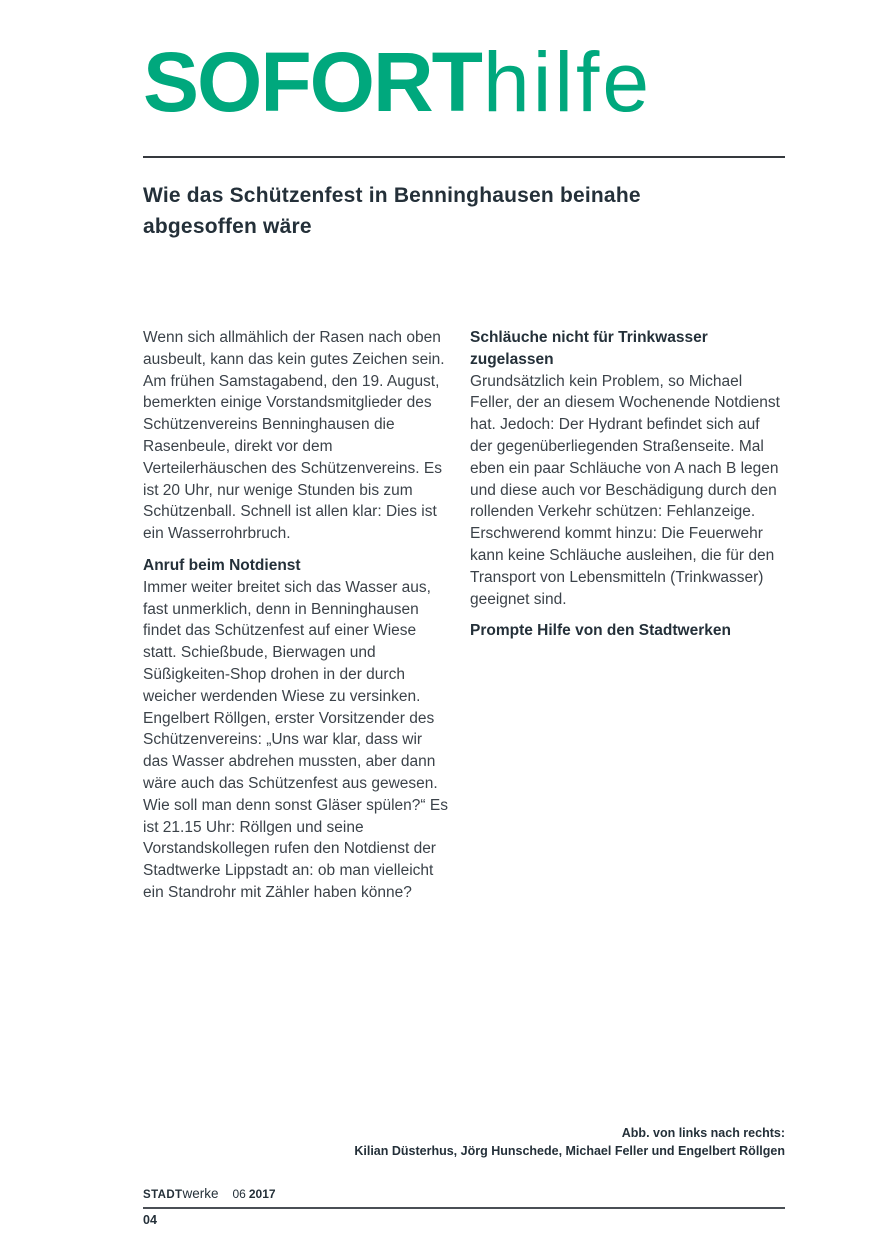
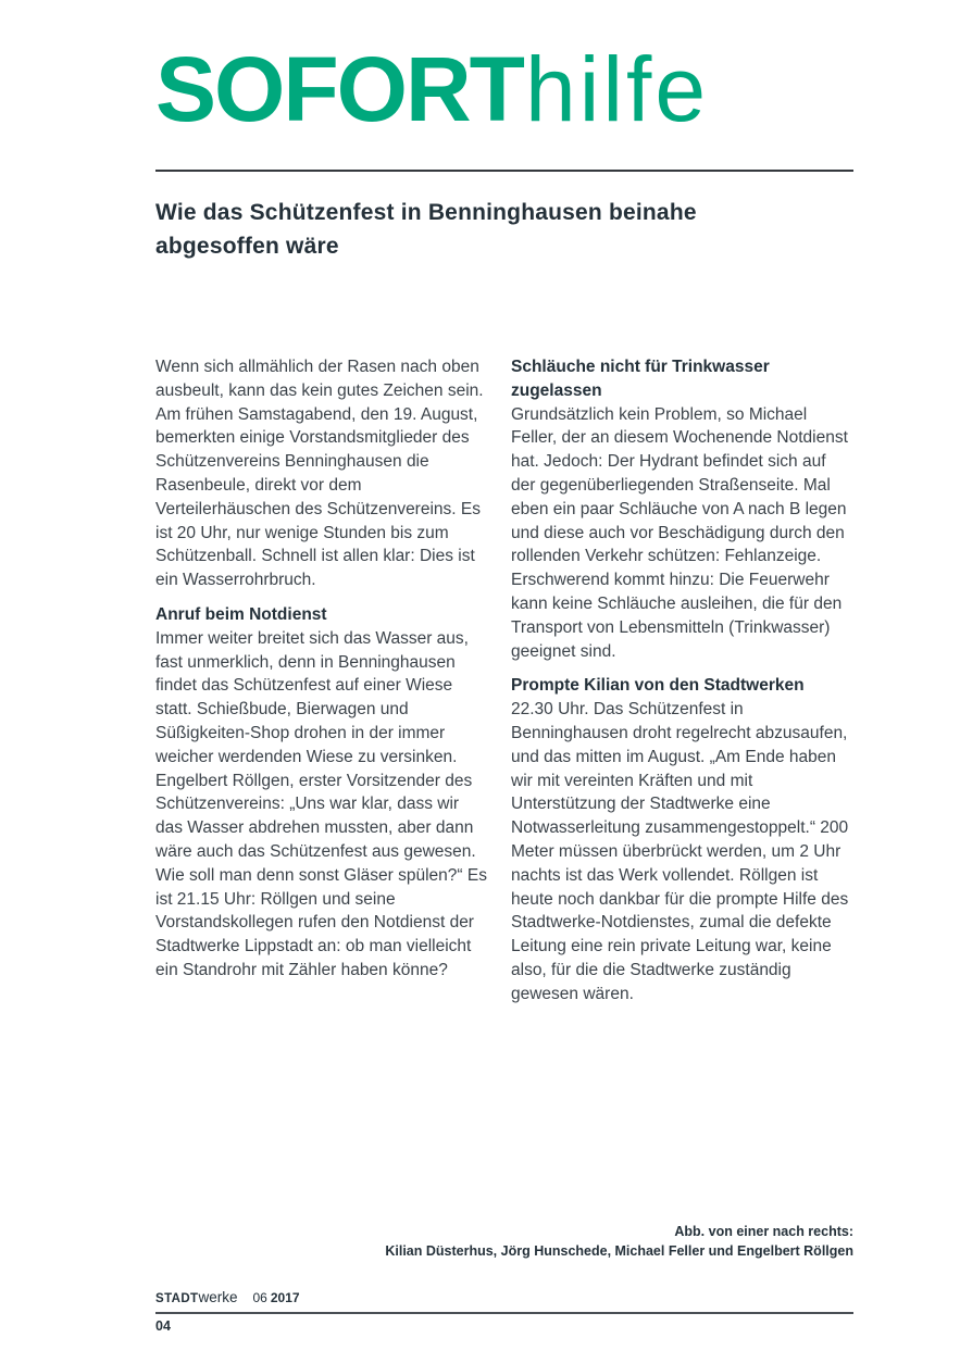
  SOFORThilfe
  Wie das Schützenfest in Benninghausen beinahe abgesoffen wäre
  Wenn sich allmählich der Rasen nach oben ausbeult, kann das kein gutes Zeichen sein. Am frühen Samstagabend, den 19. August, bemerkten einige Vorstandsmitglieder des Schützenvereins Benninghausen die Rasenbeule, direkt vor dem Verteilerhäuschen des Schützenvereins. Es ist 20 Uhr, nur wenige Stunden bis zum Schützenball. Schnell ist allen klar: Dies ist ein Wasserrohrbruch.
  Anruf beim Notdienst
- Immer weiter breitet sich das Wasser aus, fast unmerklich, denn in Benninghausen findet das Schützenfest auf einer Wiese statt. Schießbude, Bierwagen und Süßigkeiten-Shop drohen in der durch weicher werdenden Wiese zu versinken. Engelbert Röllgen, erster Vorsitzender des Schützenvereins: „Uns war klar, dass wir das Wasser abdrehen mussten, aber dann wäre auch das Schützenfest aus gewesen. Wie soll man denn sonst Gläser spülen?“ Es ist 21.15 Uhr: Röllgen und seine Vorstandskollegen rufen den Notdienst der Stadtwerke Lippstadt an: ob man vielleicht ein Standrohr mit Zähler haben könne?
+ Immer weiter breitet sich das Wasser aus, fast unmerklich, denn in Benninghausen findet das Schützenfest auf einer Wiese statt. Schießbude, Bierwagen und Süßigkeiten-Shop drohen in der immer weicher werdenden Wiese zu versinken. Engelbert Röllgen, erster Vorsitzender des Schützenvereins: „Uns war klar, dass wir das Wasser abdrehen mussten, aber dann wäre auch das Schützenfest aus gewesen. Wie soll man denn sonst Gläser spülen?“ Es ist 21.15 Uhr: Röllgen und seine Vorstandskollegen rufen den Notdienst der Stadtwerke Lippstadt an: ob man vielleicht ein Standrohr mit Zähler haben könne?
  Schläuche nicht für Trinkwasser zugelassen
  Grundsätzlich kein Problem, so Michael Feller, der an diesem Wochenende Notdienst hat. Jedoch: Der Hydrant befindet sich auf der gegenüberliegenden Straßenseite. Mal eben ein paar Schläuche von A nach B legen und diese auch vor Beschädigung durch den rollenden Verkehr schützen: Fehlanzeige. Erschwerend kommt hinzu: Die Feuerwehr kann keine Schläuche ausleihen, die für den Transport von Lebensmitteln (Trinkwasser) geeignet sind.
- Prompte Hilfe von den Stadtwerken
+ Prompte Kilian von den Stadtwerken
+ 22.30 Uhr. Das Schützenfest in Benninghausen droht regelrecht abzusaufen, und das mitten im August. „Am Ende haben wir mit vereinten Kräften und mit Unterstützung der Stadtwerke eine Notwasserleitung zusammengestoppelt.“ 200 Meter müssen überbrückt werden, um 2 Uhr nachts ist das Werk vollendet. Röllgen ist heute noch dankbar für die prompte Hilfe des Stadtwerke-Notdienstes, zumal die defekte Leitung eine rein private Leitung war, keine also, für die die Stadtwerke zuständig gewesen wären.
- Abb. von links nach rechts:
+ Abb. von einer nach rechts:
  Kilian Düsterhus, Jörg Hunschede, Michael Feller und Engelbert Röllgen
  STADTwerke 06 2017
  04
